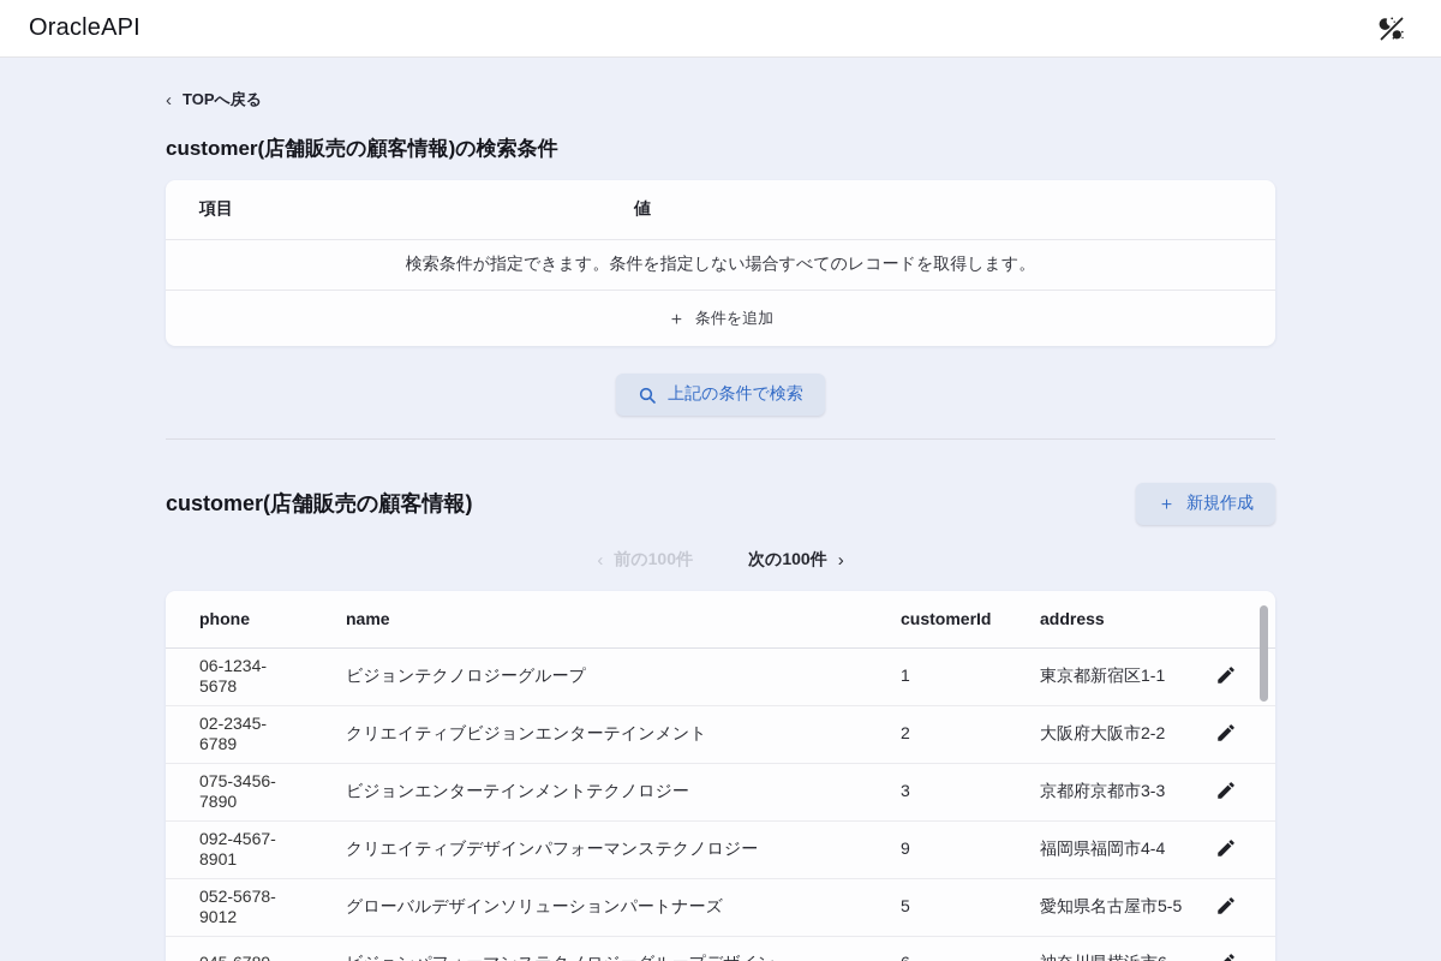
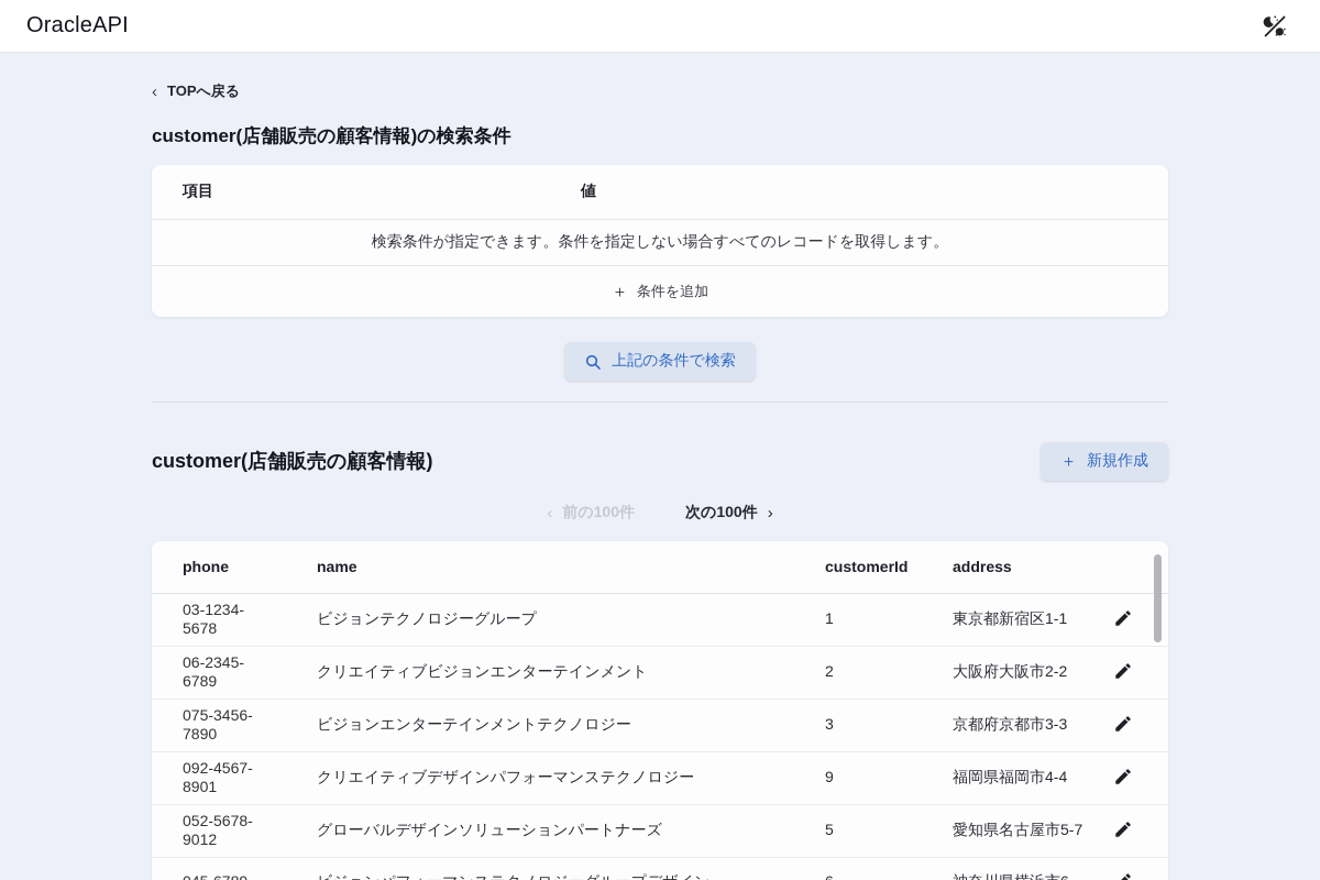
  OracleAPI
  ‹
  TOPへ戻る
  customer(店舗販売の顧客情報)の検索条件
  項目
  値
  検索条件が指定できます。条件を指定しない場合すべてのレコードを取得します。
  ＋
  条件を追加
  上記の条件で検索
  customer(店舗販売の顧客情報)
  ＋
  新規作成
  ‹
  前の100件
  次の100件
  ›
  phone	name	customerId	address
- 06-1234-5678	ビジョンテクノロジーグループ	1	東京都新宿区1-1
+ 03-1234-5678	ビジョンテクノロジーグループ	1	東京都新宿区1-1
- 02-2345-6789	クリエイティブビジョンエンターテインメント	2	大阪府大阪市2-2
+ 06-2345-6789	クリエイティブビジョンエンターテインメント	2	大阪府大阪市2-2
  075-3456-7890	ビジョンエンターテインメントテクノロジー	3	京都府京都市3-3
  092-4567-8901	クリエイティブデザインパフォーマンステクノロジー	9	福岡県福岡市4-4
- 052-5678-9012	グローバルデザインソリューションパートナーズ	5	愛知県名古屋市5-5
+ 052-5678-9012	グローバルデザインソリューションパートナーズ	5	愛知県名古屋市5-7
